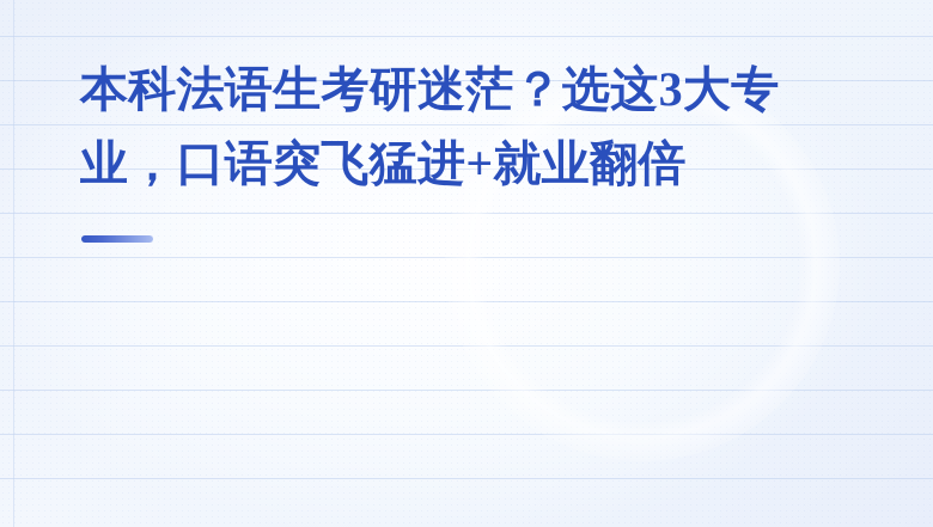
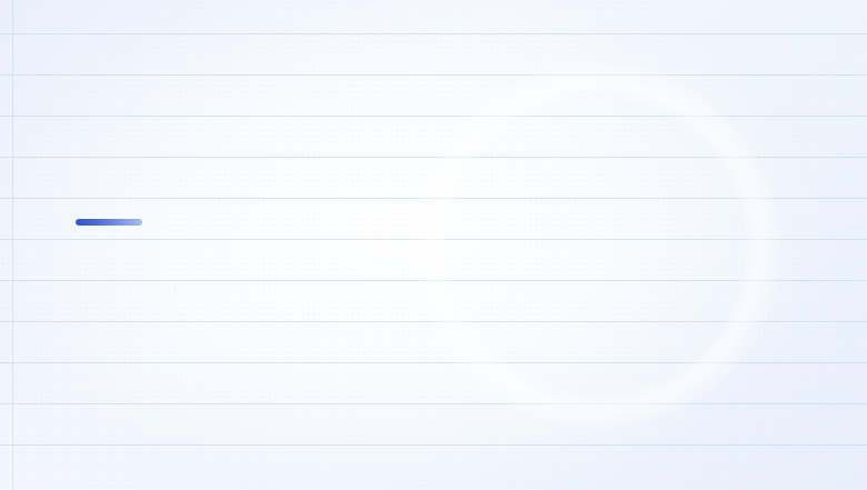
- 本科法语生考研迷茫？选这3大专业，口语突飞猛进+就业翻倍
